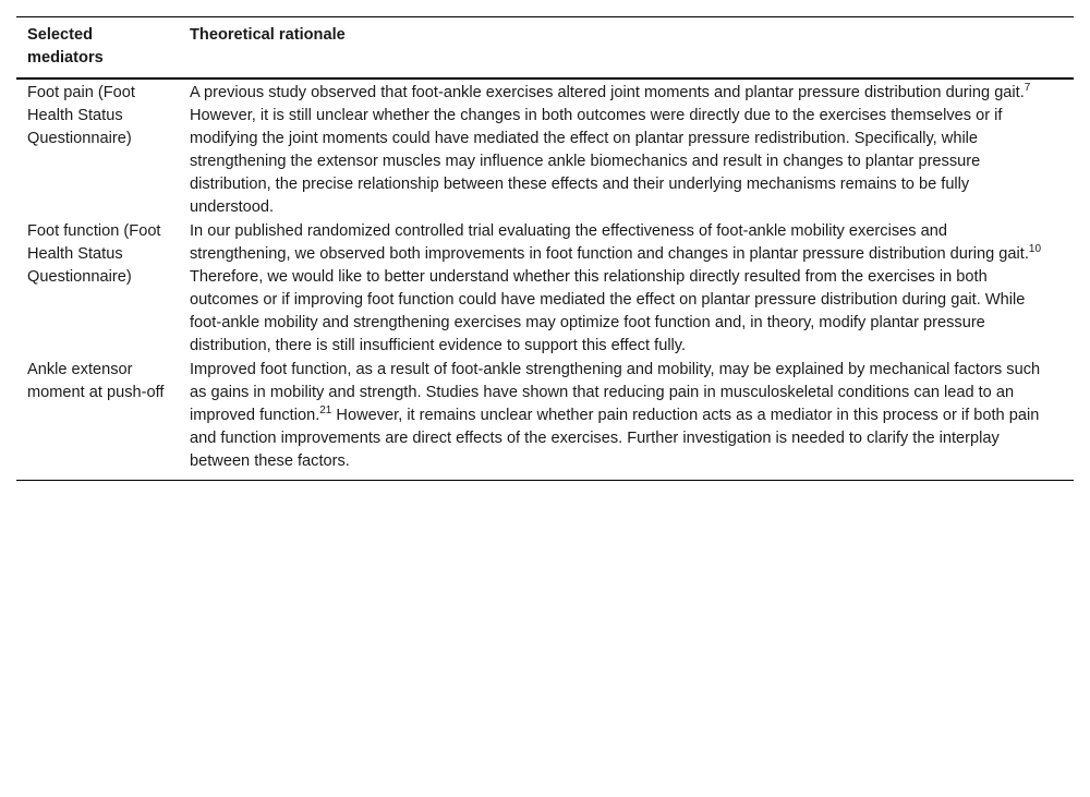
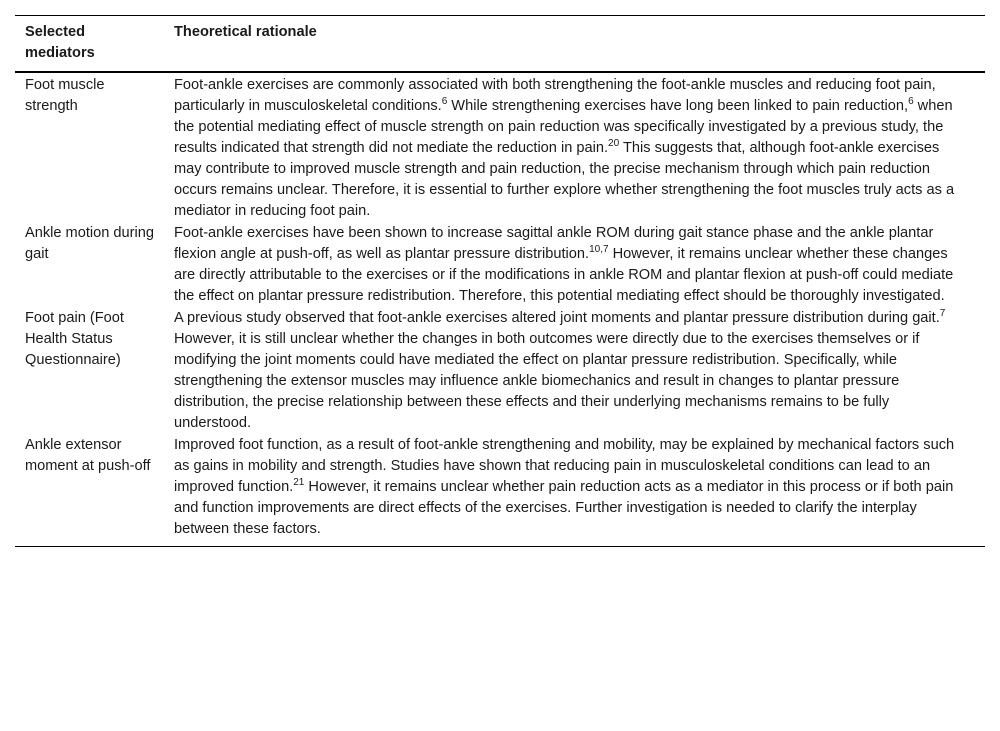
  Selected mediators	Theoretical rationale
+ Foot muscle strength	Foot-ankle exercises are commonly associated with both strengthening the foot-ankle muscles and reducing foot pain, particularly in musculoskeletal conditions.6 While strengthening exercises have long been linked to pain reduction,6 when the potential mediating effect of muscle strength on pain reduction was specifically investigated by a previous study, the results indicated that strength did not mediate the reduction in pain.20 This suggests that, although foot-ankle exercises may contribute to improved muscle strength and pain reduction, the precise mechanism through which pain reduction occurs remains unclear. Therefore, it is essential to further explore whether strengthening the foot muscles truly acts as a mediator in reducing foot pain.
+ Ankle motion during gait	Foot-ankle exercises have been shown to increase sagittal ankle ROM during gait stance phase and the ankle plantar flexion angle at push-off, as well as plantar pressure distribution.10,7 However, it remains unclear whether these changes are directly attributable to the exercises or if the modifications in ankle ROM and plantar flexion at push-off could mediate the effect on plantar pressure redistribution. Therefore, this potential mediating effect should be thoroughly investigated.
  Foot pain (Foot Health Status Questionnaire)	A previous study observed that foot-ankle exercises altered joint moments and plantar pressure distribution during gait.7 However, it is still unclear whether the changes in both outcomes were directly due to the exercises themselves or if modifying the joint moments could have mediated the effect on plantar pressure redistribution. Specifically, while strengthening the extensor muscles may influence ankle biomechanics and result in changes to plantar pressure distribution, the precise relationship between these effects and their underlying mechanisms remains to be fully understood.
- Foot function (Foot Health Status Questionnaire)	In our published randomized controlled trial evaluating the effectiveness of foot-ankle mobility exercises and strengthening, we observed both improvements in foot function and changes in plantar pressure distribution during gait.10 Therefore, we would like to better understand whether this relationship directly resulted from the exercises in both outcomes or if improving foot function could have mediated the effect on plantar pressure distribution during gait. While foot-ankle mobility and strengthening exercises may optimize foot function and, in theory, modify plantar pressure distribution, there is still insufficient evidence to support this effect fully.
  Ankle extensor moment at push-off	Improved foot function, as a result of foot-ankle strengthening and mobility, may be explained by mechanical factors such as gains in mobility and strength. Studies have shown that reducing pain in musculoskeletal conditions can lead to an improved function.21 However, it remains unclear whether pain reduction acts as a mediator in this process or if both pain and function improvements are direct effects of the exercises. Further investigation is needed to clarify the interplay between these factors.
